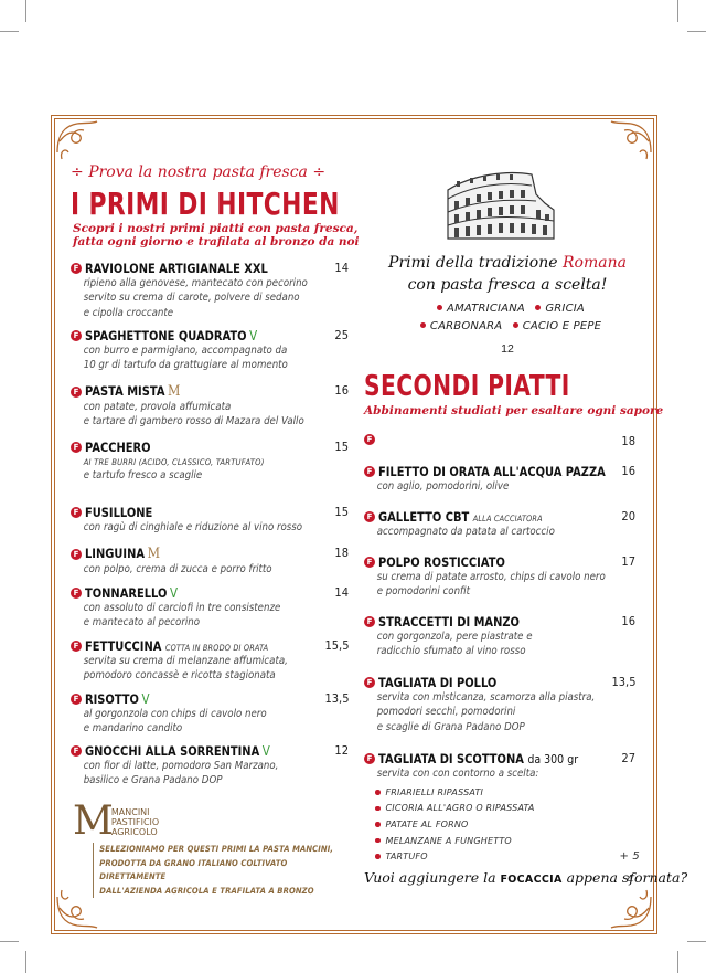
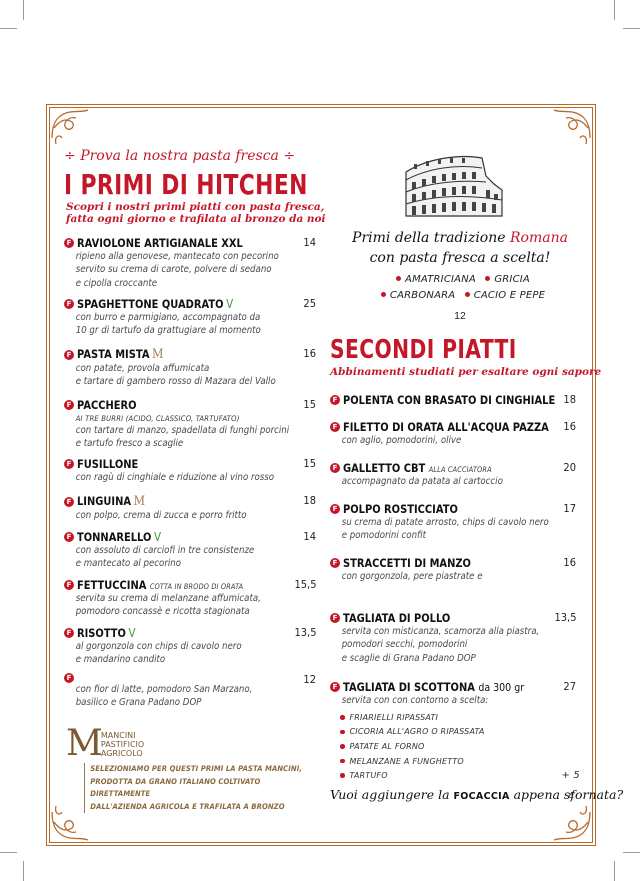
  ÷ Prova la nostra pasta fresca ÷
  I PRIMI DI HITCHEN
  Scopri i nostri primi piatti con pasta fresca,
  fatta ogni giorno e trafilata al bronzo da noi
  F
  RAVIOLONE ARTIGIANALE XXL
  14
  ripieno alla genovese, mantecato con pecorino
  servito su crema di carote, polvere di sedano
  e cipolla croccante
  F
  SPAGHETTONE QUADRATO V
  25
  con burro e parmigiano, accompagnato da
  10 gr di tartufo da grattugiare al momento
  F
  PASTA MISTA M
  16
  con patate, provola affumicata
  e tartare di gambero rosso di Mazara del Vallo
  F
  PACCHERO
  15
  AI TRE BURRI (ACIDO, CLASSICO, TARTUFATO)
+ con tartare di manzo, spadellata di funghi porcini
  e tartufo fresco a scaglie
  F
  FUSILLONE
  15
  con ragù di cinghiale e riduzione al vino rosso
  F
  LINGUINA M
  18
  con polpo, crema di zucca e porro fritto
  F
  TONNARELLO V
  14
  con assoluto di carciofi in tre consistenze
  e mantecato al pecorino
  F
  FETTUCCINA COTTA IN BRODO DI ORATA
  15,5
  servita su crema di melanzane affumicata,
  pomodoro concassè e ricotta stagionata
  F
  RISOTTO V
  13,5
  al gorgonzola con chips di cavolo nero
  e mandarino candito
  F
- GNOCCHI ALLA SORRENTINA V
  12
  con fior di latte, pomodoro San Marzano,
  basilico e Grana Padano DOP
  M
  MANCINI
  PASTIFICIO
  AGRICOLO
  SELEZIONIAMO PER QUESTI PRIMI LA PASTA MANCINI,
  PRODOTTA DA GRANO ITALIANO COLTIVATO DIRETTAMENTE
  DALL'AZIENDA AGRICOLA E TRAFILATA A BRONZO
  Primi della tradizione Romana
  con pasta fresca a scelta!
  AMATRICIANA GRICIA
  CARBONARA CACIO E PEPE
  12
  SECONDI PIATTI
  Abbinamenti studiati per esaltare ogni sapore
  F
+ POLENTA CON BRASATO DI CINGHIALE
  18
  F
  FILETTO DI ORATA ALL'ACQUA PAZZA
  16
  con aglio, pomodorini, olive
  F
  GALLETTO CBT ALLA CACCIATORA
  20
  accompagnato da patata al cartoccio
  F
  POLPO ROSTICCIATO
  17
  su crema di patate arrosto, chips di cavolo nero
  e pomodorini confit
  F
  STRACCETTI DI MANZO
  16
  con gorgonzola, pere piastrate e
- radicchio sfumato al vino rosso
  F
  TAGLIATA DI POLLO
  13,5
  servita con misticanza, scamorza alla piastra,
  pomodori secchi, pomodorini
  e scaglie di Grana Padano DOP
  F
  TAGLIATA DI SCOTTONA da 300 gr
  27
  servita con con contorno a scelta:
  FRIARIELLI RIPASSATI
  CICORIA ALL'AGRO O RIPASSATA
  PATATE AL FORNO
  MELANZANE A FUNGHETTO
  TARTUFO
  + 5
  Vuoi aggiungere la FOCACCIA appena sfornata?
  4
